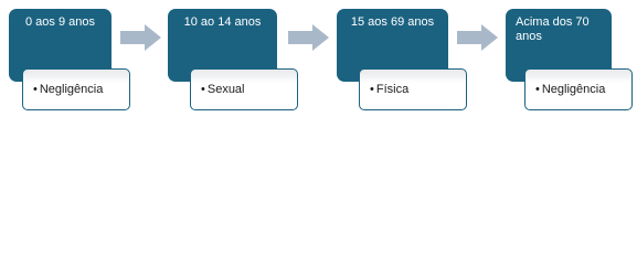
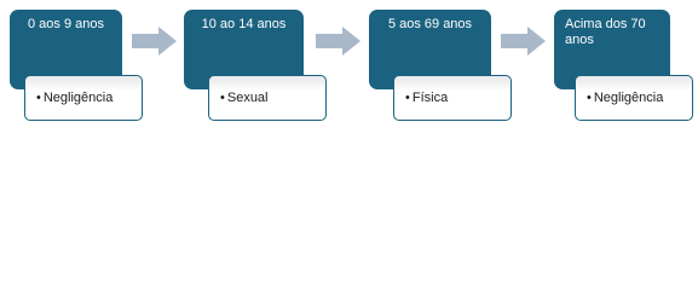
  0 aos 9 anos
  • Negligência
  10 ao 14 anos
  • Sexual
- 15 aos 69 anos
+ 5 aos 69 anos
  • Física
  Acima dos 70 anos
  • Negligência
